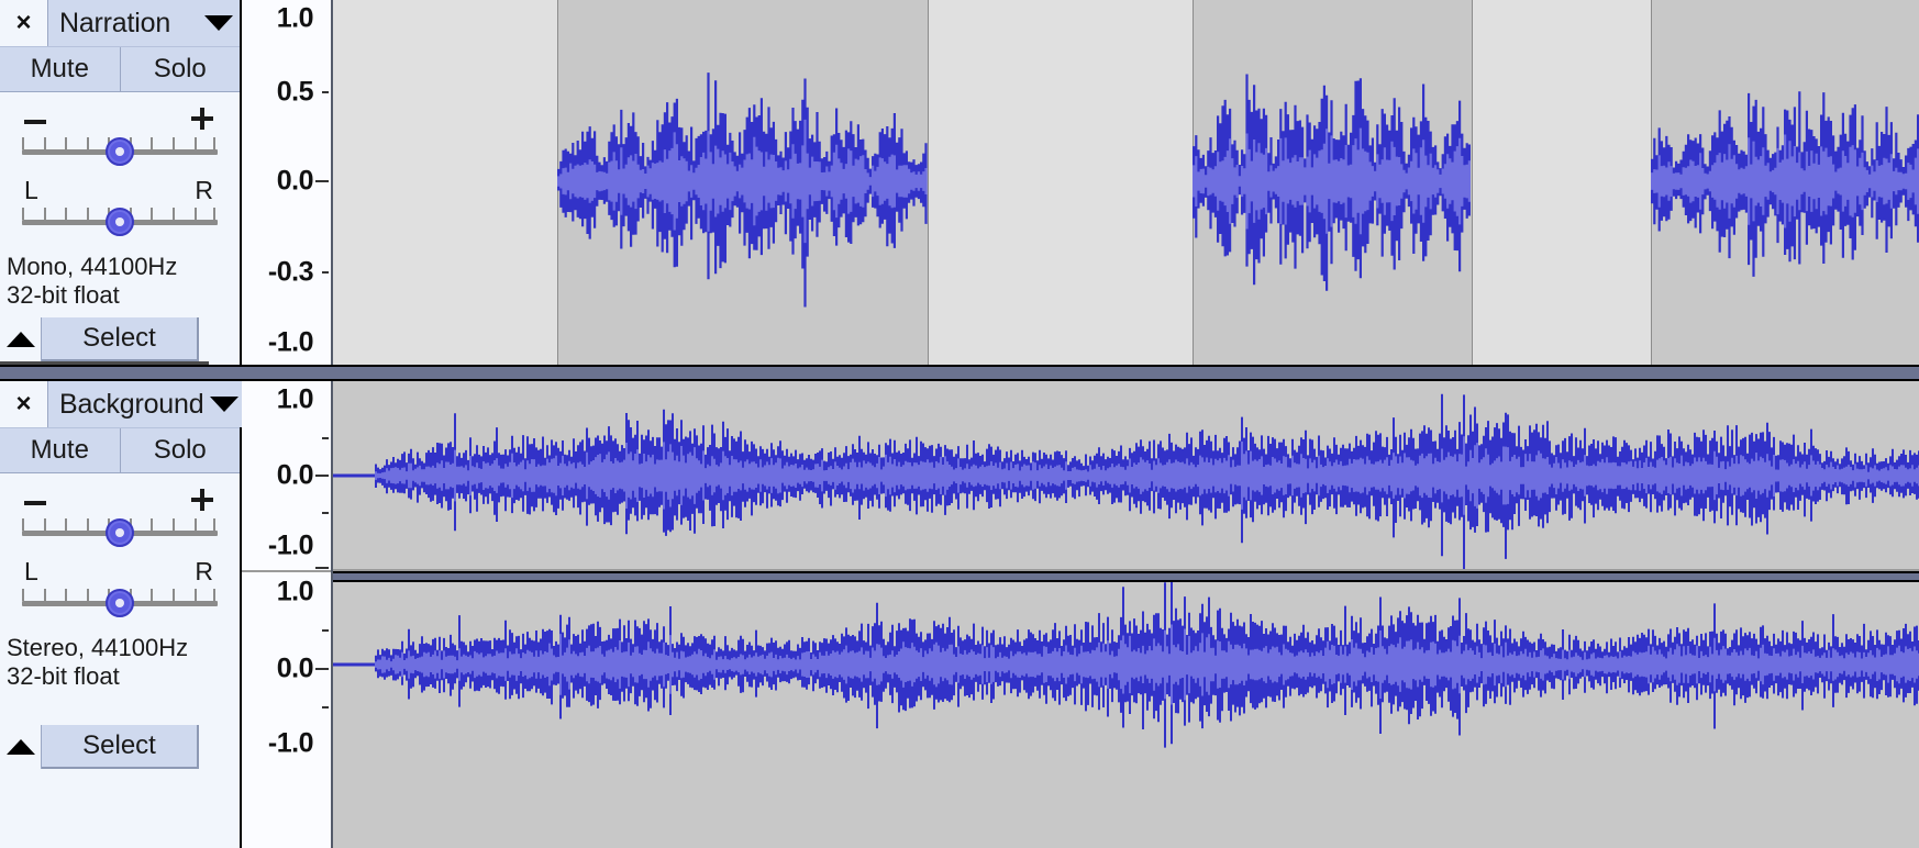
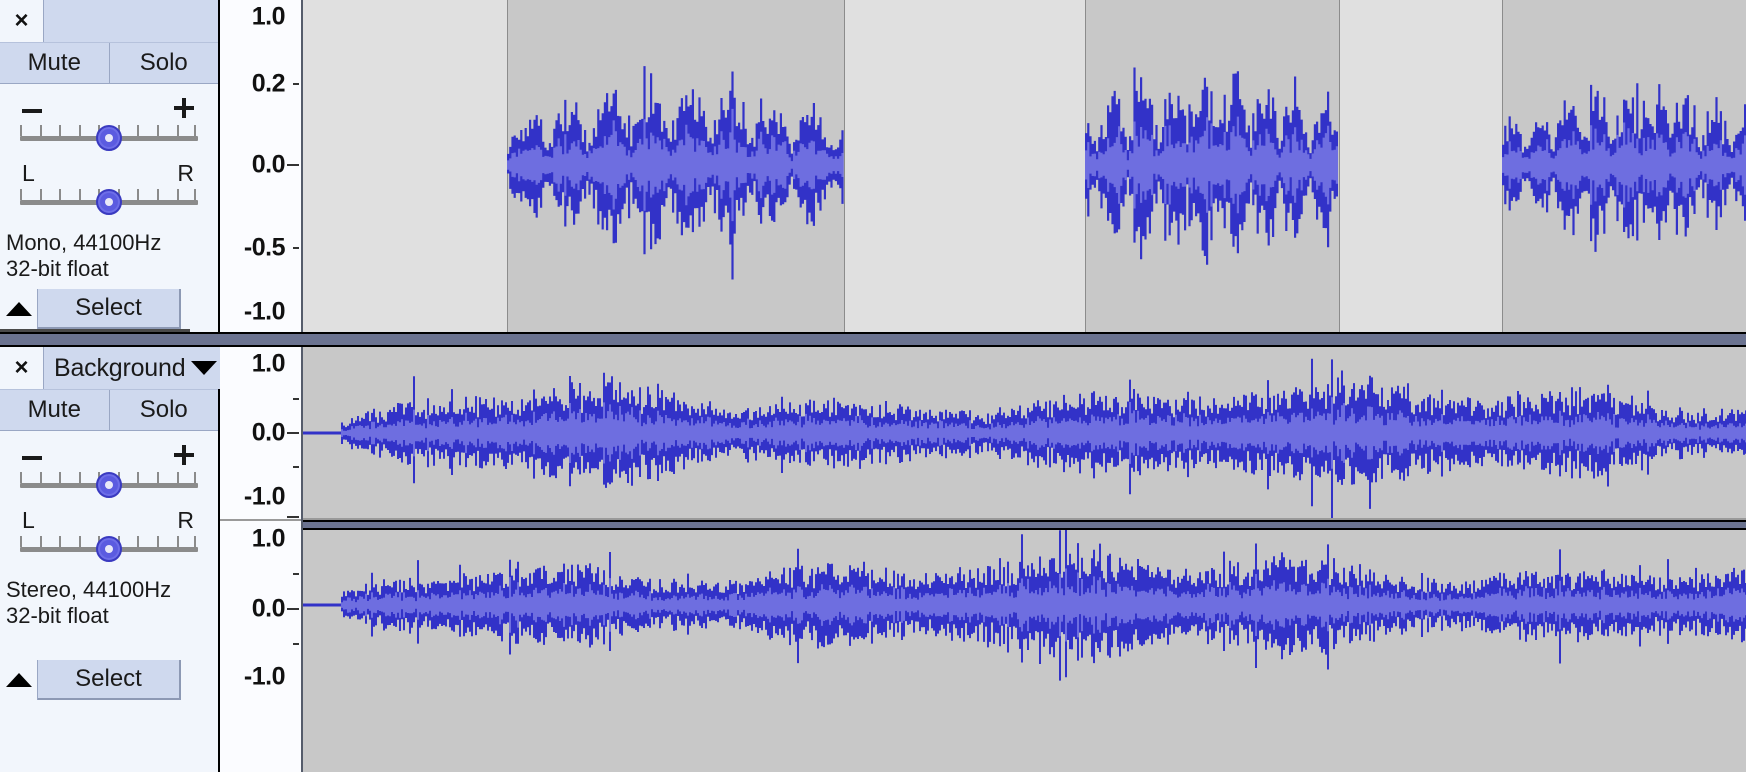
  ×
- Narration
  Mute
  Solo
  L
  R
  Mono, 44100Hz
  32-bit float
  Select
  1.0
- 0.5
+ 0.2
  0.0
- -0.3
+ -0.5
  -1.0
  ×
  Background
  Mute
  Solo
  L
  R
  Stereo, 44100Hz
  32-bit float
  Select
  1.0
  0.0
  -1.0
  1.0
  0.0
  -1.0
